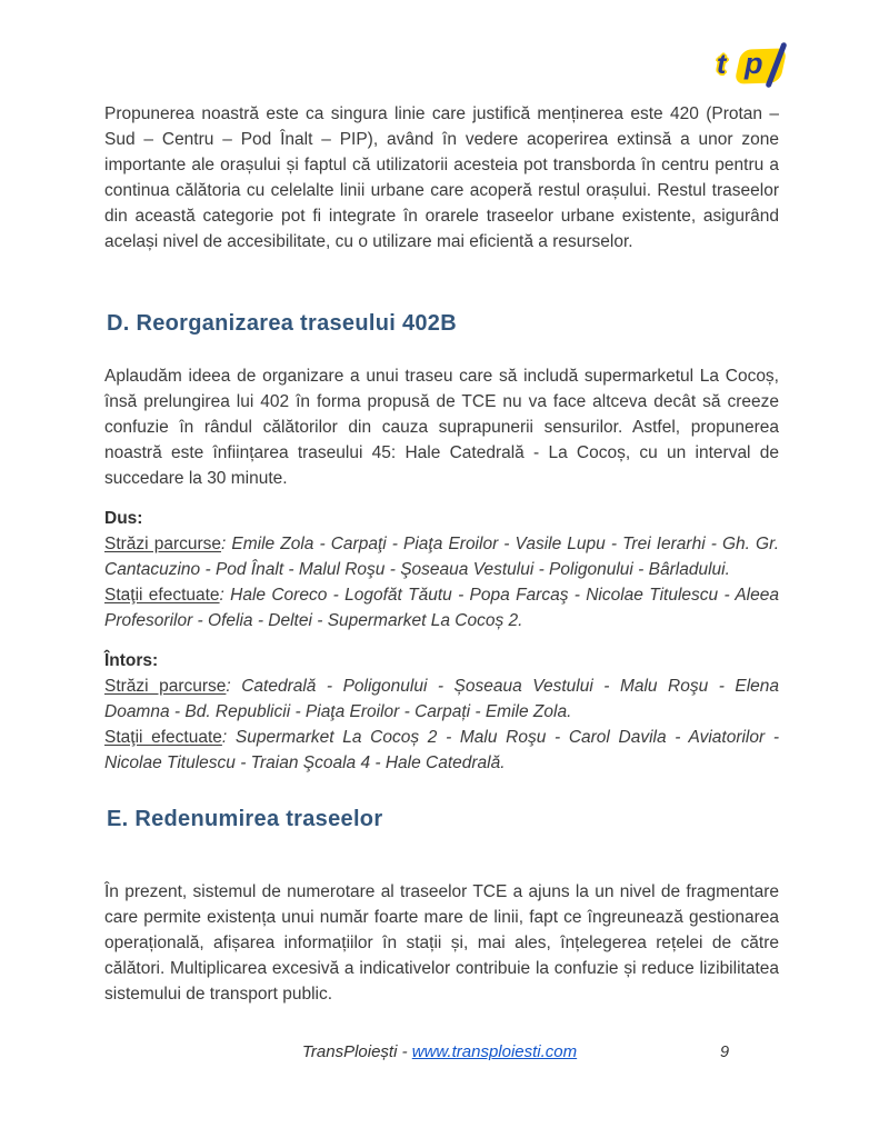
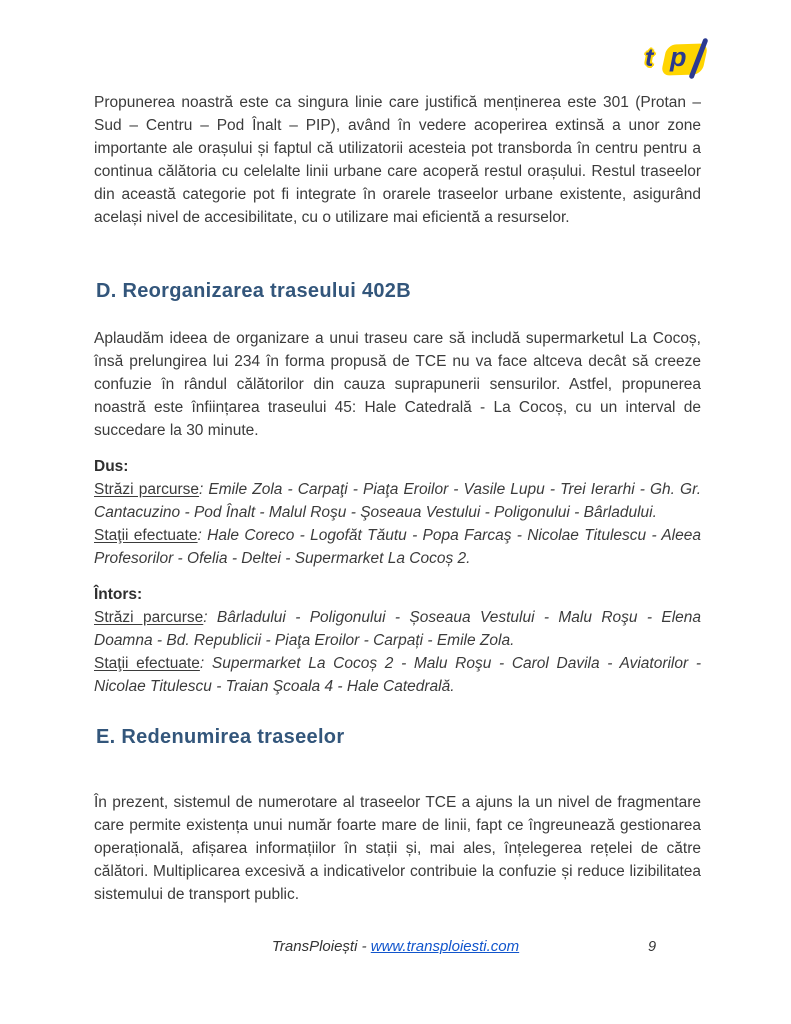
  t
  p
- Propunerea noastră este ca singura linie care justifică menținerea este 420 (Protan – Sud – Centru – Pod Înalt – PIP), având în vedere acoperirea extinsă a unor zone importante ale orașului și faptul că utilizatorii acesteia pot transborda în centru pentru a continua călătoria cu celelalte linii urbane care acoperă restul orașului. Restul traseelor din această categorie pot fi integrate în orarele traseelor urbane existente, asigurând același nivel de accesibilitate, cu o utilizare mai eficientă a resurselor.
+ Propunerea noastră este ca singura linie care justifică menținerea este 301 (Protan – Sud – Centru – Pod Înalt – PIP), având în vedere acoperirea extinsă a unor zone importante ale orașului și faptul că utilizatorii acesteia pot transborda în centru pentru a continua călătoria cu celelalte linii urbane care acoperă restul orașului. Restul traseelor din această categorie pot fi integrate în orarele traseelor urbane existente, asigurând același nivel de accesibilitate, cu o utilizare mai eficientă a resurselor.
  D. Reorganizarea traseului 402B
- Aplaudăm ideea de organizare a unui traseu care să includă supermarketul La Cocoș, însă prelungirea lui 402 în forma propusă de TCE nu va face altceva decât să creeze confuzie în rândul călătorilor din cauza suprapunerii sensurilor. Astfel, propunerea noastră este înființarea traseului 45: Hale Catedrală - La Cocoș, cu un interval de succedare la 30 minute.
+ Aplaudăm ideea de organizare a unui traseu care să includă supermarketul La Cocoș, însă prelungirea lui 234 în forma propusă de TCE nu va face altceva decât să creeze confuzie în rândul călătorilor din cauza suprapunerii sensurilor. Astfel, propunerea noastră este înființarea traseului 45: Hale Catedrală - La Cocoș, cu un interval de succedare la 30 minute.
  Dus:
  Străzi parcurse: Emile Zola - Carpaţi - Piaţa Eroilor - Vasile Lupu - Trei Ierarhi - Gh. Gr. Cantacuzino - Pod Înalt - Malul Roşu - Şoseaua Vestului - Poligonului - Bârladului.
  Staţii efectuate: Hale Coreco - Logofăt Tăutu - Popa Farcaş - Nicolae Titulescu - Aleea Profesorilor - Ofelia - Deltei - Supermarket La Cocoș 2.
  Întors:
- Străzi parcurse: Catedrală - Poligonului - Șoseaua Vestului - Malu Roşu - Elena Doamna - Bd. Republicii - Piaţa Eroilor - Carpați - Emile Zola.
+ Străzi parcurse: Bârladului - Poligonului - Șoseaua Vestului - Malu Roşu - Elena Doamna - Bd. Republicii - Piaţa Eroilor - Carpați - Emile Zola.
  Staţii efectuate: Supermarket La Cocoș 2 - Malu Roşu - Carol Davila - Aviatorilor - Nicolae Titulescu - Traian Şcoala 4 - Hale Catedrală.
  E. Redenumirea traseelor
  În prezent, sistemul de numerotare al traseelor TCE a ajuns la un nivel de fragmentare care permite existența unui număr foarte mare de linii, fapt ce îngreunează gestionarea operațională, afișarea informațiilor în stații și, mai ales, înțelegerea rețelei de către călători. Multiplicarea excesivă a indicativelor contribuie la confuzie și reduce lizibilitatea sistemului de transport public.
  TransPloiești - www.transploiesti.com
  9
